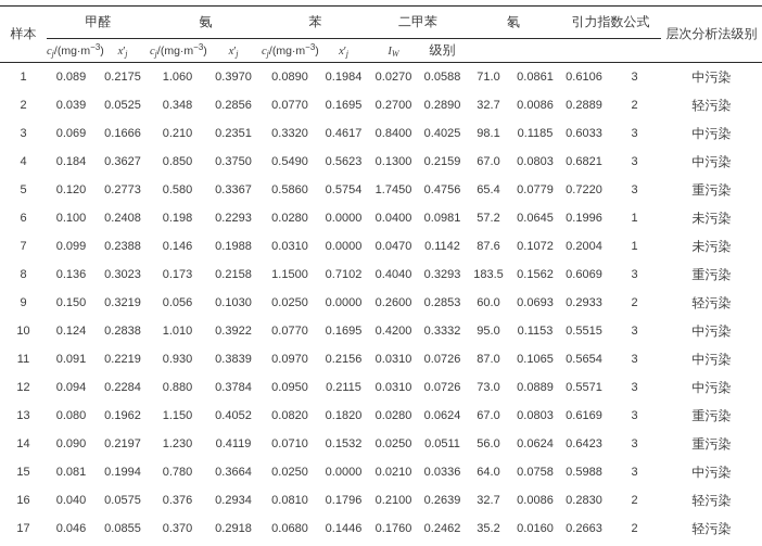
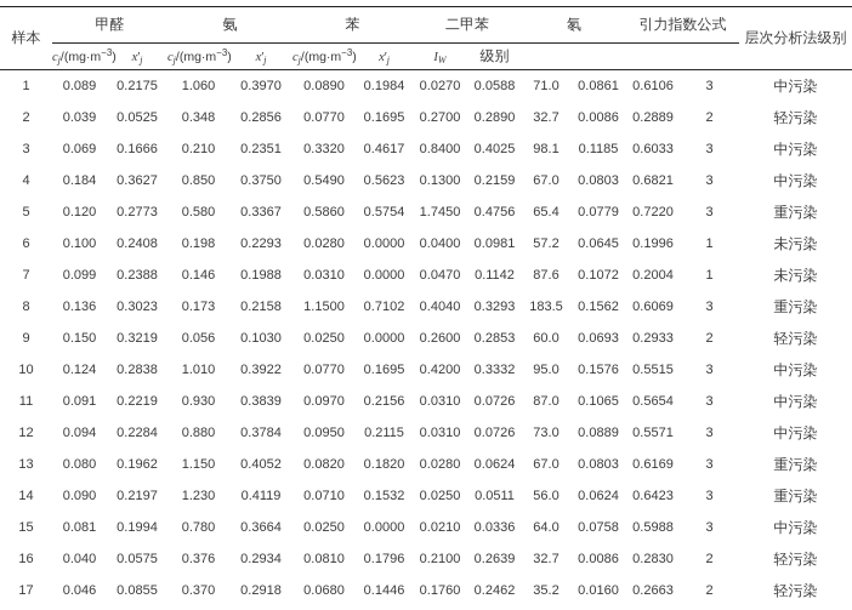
  样本	甲醛	氨	苯	二甲苯	氡	引力指数公式	层次分析法级别
  cj/(mg·m−3)	x′j	cj/(mg·m−3)	x′j	cj/(mg·m−3)	x′j	IW	级别
  1	0.089	0.2175	1.060	0.3970	0.0890	0.1984	0.0270	0.0588	71.0	0.0861	0.6106	3	中污染
  2	0.039	0.0525	0.348	0.2856	0.0770	0.1695	0.2700	0.2890	32.7	0.0086	0.2889	2	轻污染
  3	0.069	0.1666	0.210	0.2351	0.3320	0.4617	0.8400	0.4025	98.1	0.1185	0.6033	3	中污染
  4	0.184	0.3627	0.850	0.3750	0.5490	0.5623	0.1300	0.2159	67.0	0.0803	0.6821	3	中污染
  5	0.120	0.2773	0.580	0.3367	0.5860	0.5754	1.7450	0.4756	65.4	0.0779	0.7220	3	重污染
  6	0.100	0.2408	0.198	0.2293	0.0280	0.0000	0.0400	0.0981	57.2	0.0645	0.1996	1	未污染
  7	0.099	0.2388	0.146	0.1988	0.0310	0.0000	0.0470	0.1142	87.6	0.1072	0.2004	1	未污染
  8	0.136	0.3023	0.173	0.2158	1.1500	0.7102	0.4040	0.3293	183.5	0.1562	0.6069	3	重污染
  9	0.150	0.3219	0.056	0.1030	0.0250	0.0000	0.2600	0.2853	60.0	0.0693	0.2933	2	轻污染
- 10	0.124	0.2838	1.010	0.3922	0.0770	0.1695	0.4200	0.3332	95.0	0.1153	0.5515	3	中污染
+ 10	0.124	0.2838	1.010	0.3922	0.0770	0.1695	0.4200	0.3332	95.0	0.1576	0.5515	3	中污染
  11	0.091	0.2219	0.930	0.3839	0.0970	0.2156	0.0310	0.0726	87.0	0.1065	0.5654	3	中污染
  12	0.094	0.2284	0.880	0.3784	0.0950	0.2115	0.0310	0.0726	73.0	0.0889	0.5571	3	中污染
  13	0.080	0.1962	1.150	0.4052	0.0820	0.1820	0.0280	0.0624	67.0	0.0803	0.6169	3	重污染
  14	0.090	0.2197	1.230	0.4119	0.0710	0.1532	0.0250	0.0511	56.0	0.0624	0.6423	3	重污染
  15	0.081	0.1994	0.780	0.3664	0.0250	0.0000	0.0210	0.0336	64.0	0.0758	0.5988	3	中污染
  16	0.040	0.0575	0.376	0.2934	0.0810	0.1796	0.2100	0.2639	32.7	0.0086	0.2830	2	轻污染
  17	0.046	0.0855	0.370	0.2918	0.0680	0.1446	0.1760	0.2462	35.2	0.0160	0.2663	2	轻污染
